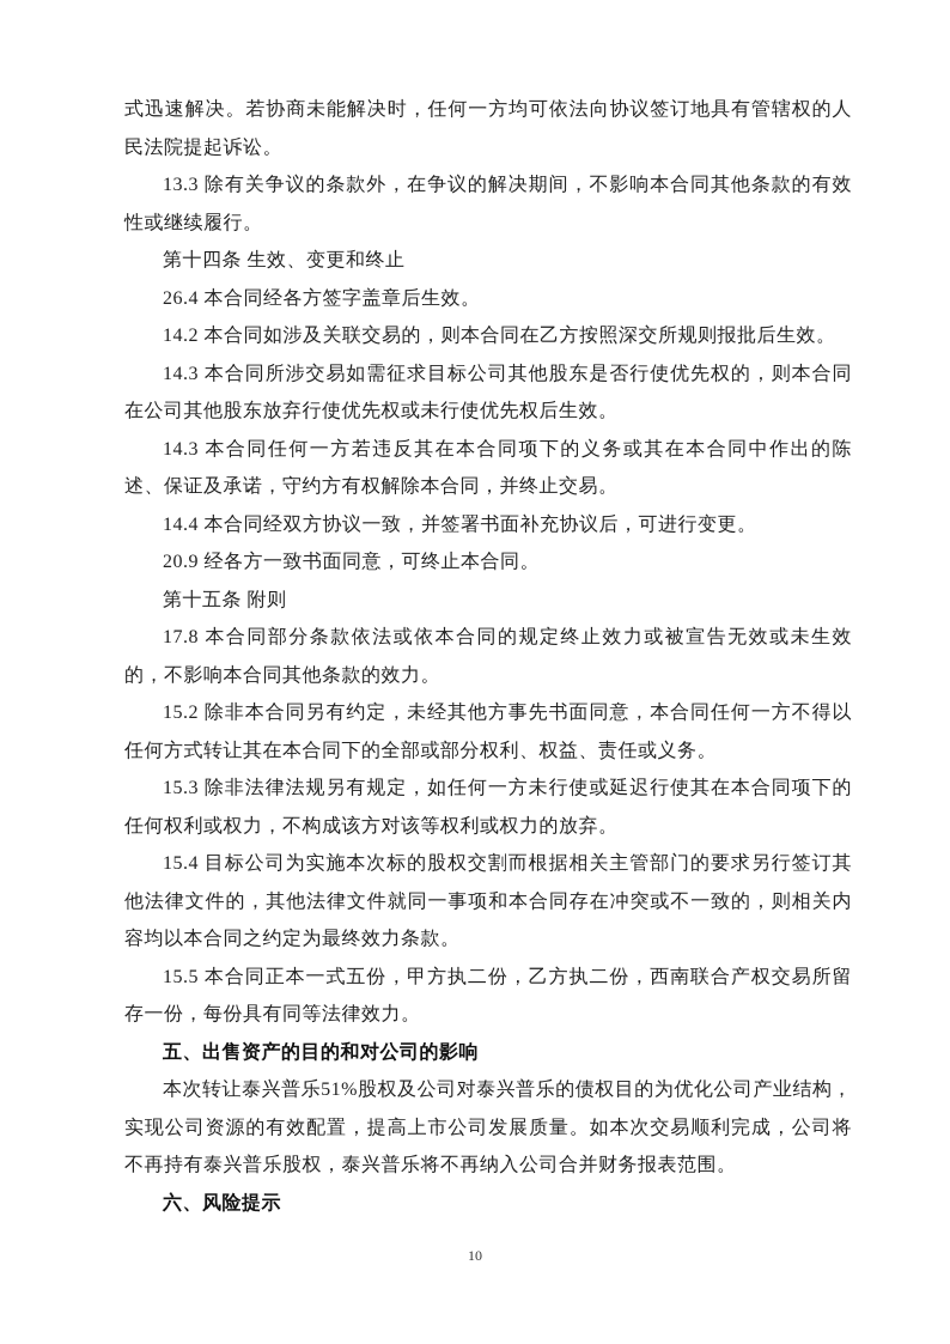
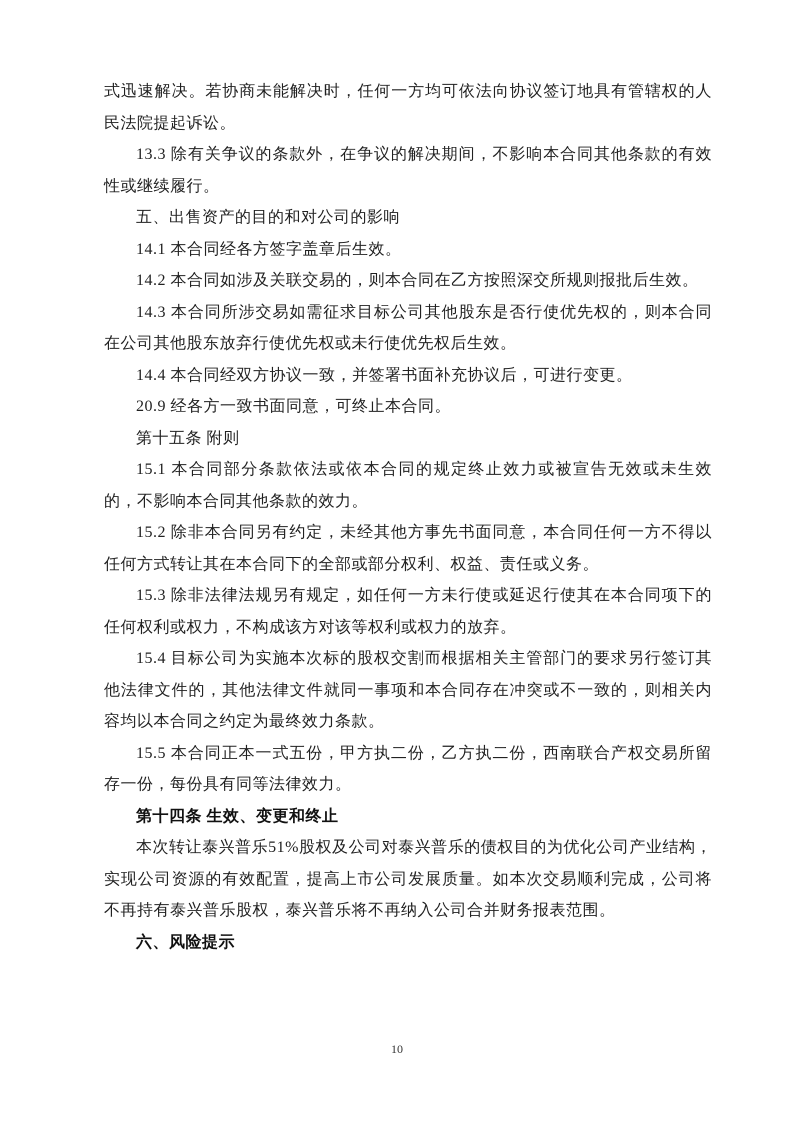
  式迅速解决。若协商未能解决时，任何一方均可依法向协议签订地具有管辖权的人民法院提起诉讼。
  13.3 除有关争议的条款外，在争议的解决期间，不影响本合同其他条款的有效性或继续履行。
- 第十四条 生效、变更和终止
+ 五、出售资产的目的和对公司的影响
- 26.4 本合同经各方签字盖章后生效。
+ 14.1 本合同经各方签字盖章后生效。
  14.2 本合同如涉及关联交易的，则本合同在乙方按照深交所规则报批后生效。
  14.3 本合同所涉交易如需征求目标公司其他股东是否行使优先权的，则本合同在公司其他股东放弃行使优先权或未行使优先权后生效。
- 14.3 本合同任何一方若违反其在本合同项下的义务或其在本合同中作出的陈述、保证及承诺，守约方有权解除本合同，并终止交易。
  14.4 本合同经双方协议一致，并签署书面补充协议后，可进行变更。
  20.9 经各方一致书面同意，可终止本合同。
  第十五条 附则
- 17.8 本合同部分条款依法或依本合同的规定终止效力或被宣告无效或未生效的，不影响本合同其他条款的效力。
+ 15.1 本合同部分条款依法或依本合同的规定终止效力或被宣告无效或未生效的，不影响本合同其他条款的效力。
  15.2 除非本合同另有约定，未经其他方事先书面同意，本合同任何一方不得以任何方式转让其在本合同下的全部或部分权利、权益、责任或义务。
  15.3 除非法律法规另有规定，如任何一方未行使或延迟行使其在本合同项下的任何权利或权力，不构成该方对该等权利或权力的放弃。
  15.4 目标公司为实施本次标的股权交割而根据相关主管部门的要求另行签订其他法律文件的，其他法律文件就同一事项和本合同存在冲突或不一致的，则相关内容均以本合同之约定为最终效力条款。
  15.5 本合同正本一式五份，甲方执二份，乙方执二份，西南联合产权交易所留存一份，每份具有同等法律效力。
- 五、出售资产的目的和对公司的影响
+ 第十四条 生效、变更和终止
  本次转让泰兴普乐51%股权及公司对泰兴普乐的债权目的为优化公司产业结构，实现公司资源的有效配置，提高上市公司发展质量。如本次交易顺利完成，公司将不再持有泰兴普乐股权，泰兴普乐将不再纳入公司合并财务报表范围。
  六、风险提示
  10
